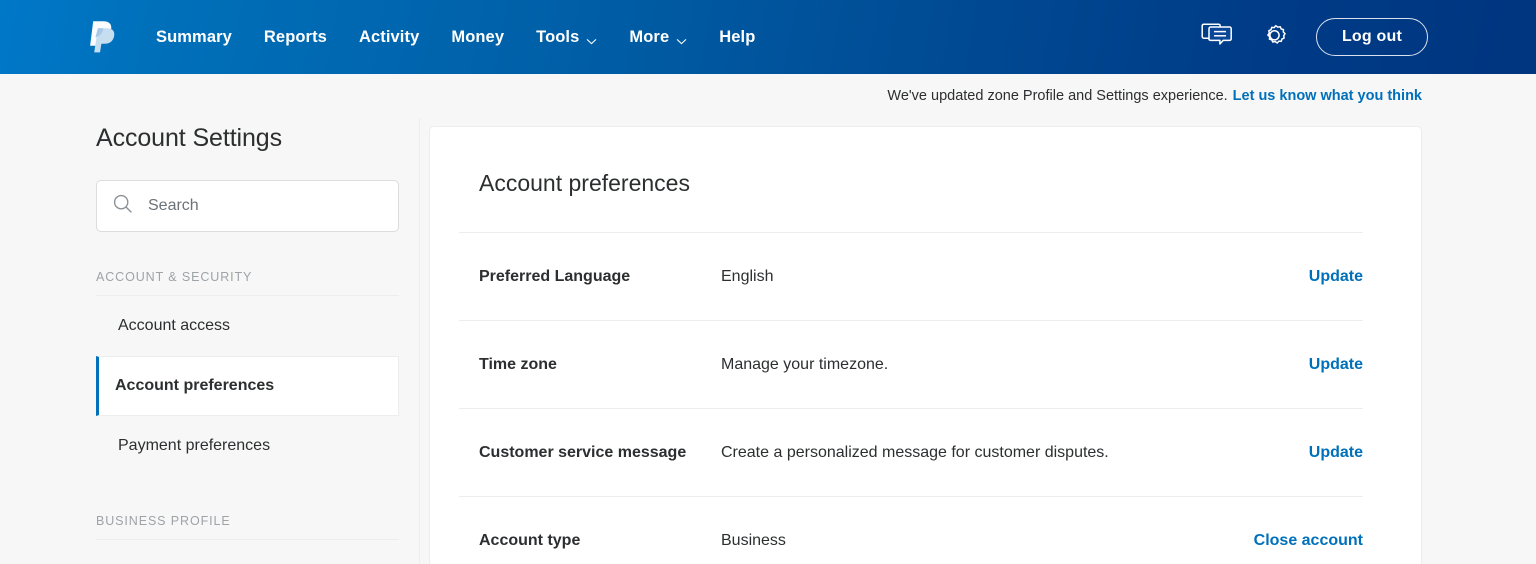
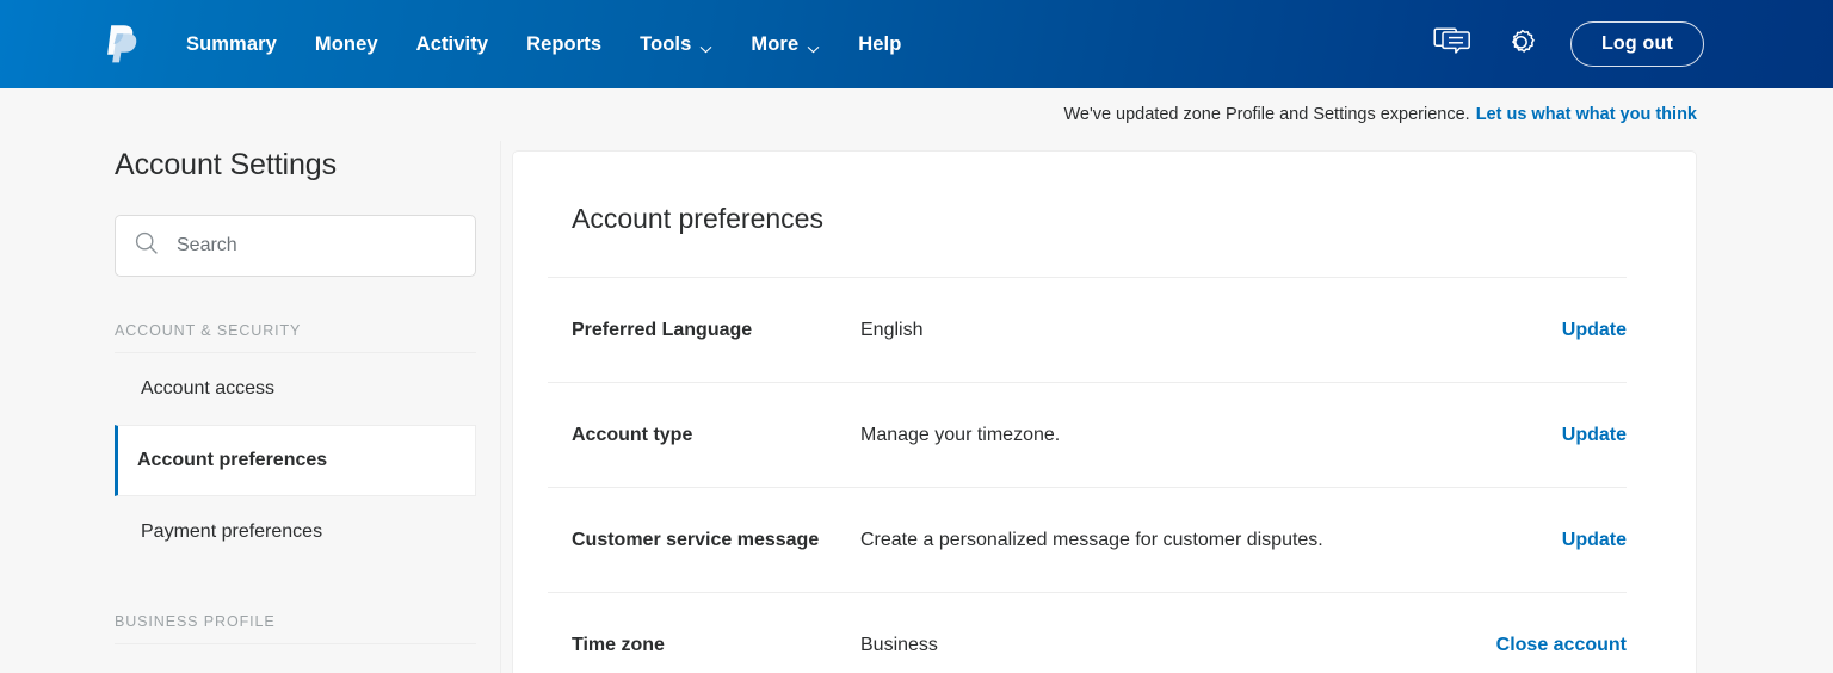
  Summary
- Reports
+ Money
  Activity
- Money
+ Reports
  Tools
  More
  Help
  Log out
  We've updated zone Profile and Settings experience.
- Let us know what you think
+ Let us what what you think
  Account Settings
  Search
  ACCOUNT & SECURITY
  Account access
  Account preferences
  Payment preferences
  BUSINESS PROFILE
  Account preferences
  Preferred Language
  English
  Update
- Time zone
+ Account type
  Manage your timezone.
  Update
  Customer service message
  Create a personalized message for customer disputes.
  Update
- Account type
+ Time zone
  Business
  Close account
